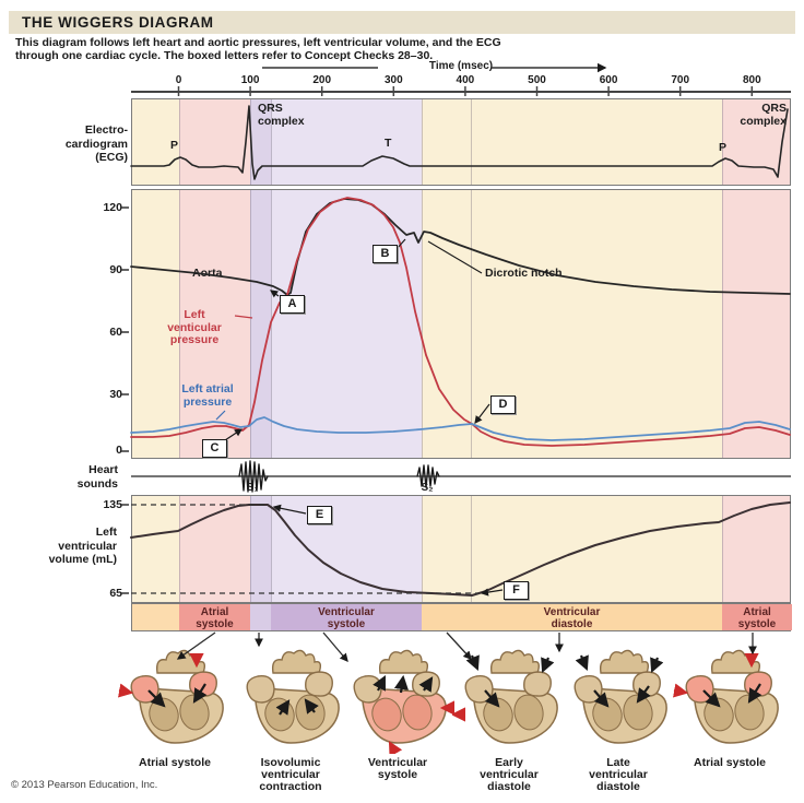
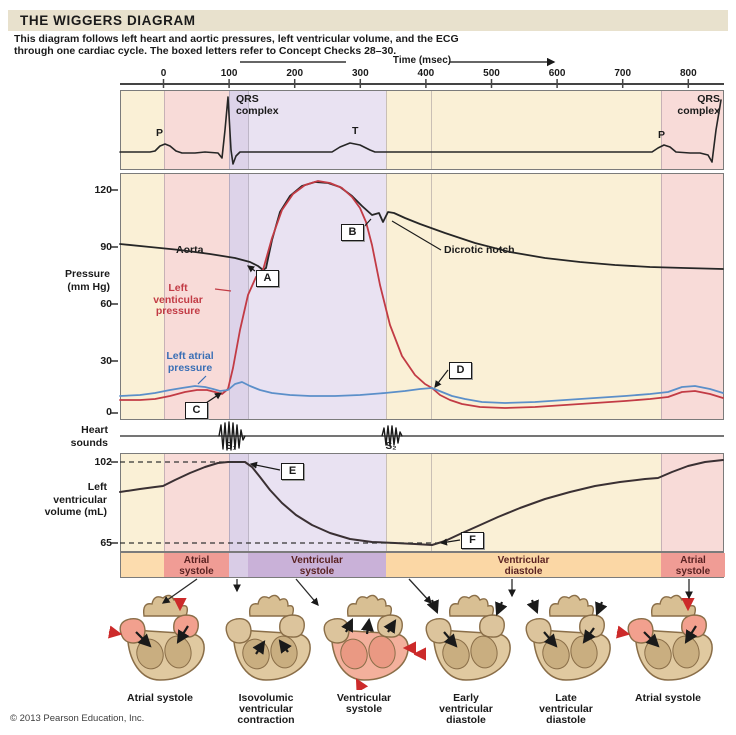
  THE WIGGERS DIAGRAM
  This diagram follows left heart and aortic pressures, left ventricular volume, and the ECG
  through one cardiac cycle. The boxed letters refer to Concept Checks 28–30.
  Time (msec)
  0
  100
  200
  300
  400
  500
  600
  700
  800
  Atrial
  systole
  Ventricular
  systole
  Ventricular
  diastole
  Atrial
  systole
- Electro-
- cardiogram
- (ECG)
  120
  90
  60
  30
  0
+ Pressure
+ (mm Hg)
  Heart
  sounds
- 135
+ 102
  65
  Left
  ventricular
  volume (mL)
  P
  QRS
  complex
  T
  P
  QRS
  complex
  Left
  venticular
  pressure
  Left atrial
  pressure
  Dicrotic noh
  S₂
  A
  B
  C
  D
  E
  F
  Atrial systole
  Isovolumic
  ventricular
  contraction
  Ventricular
  systole
  Early
  ventricular
  diastole
  Late
  ventricular
  diastole
  Atrial systole
  © 2013 Pearson Education, Inc.
